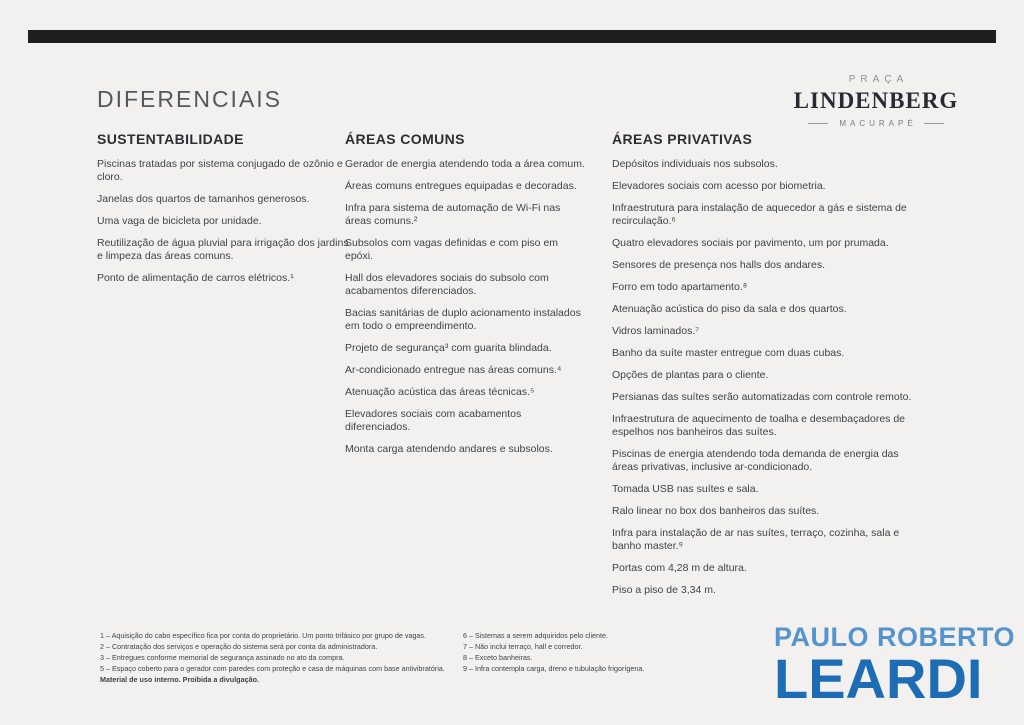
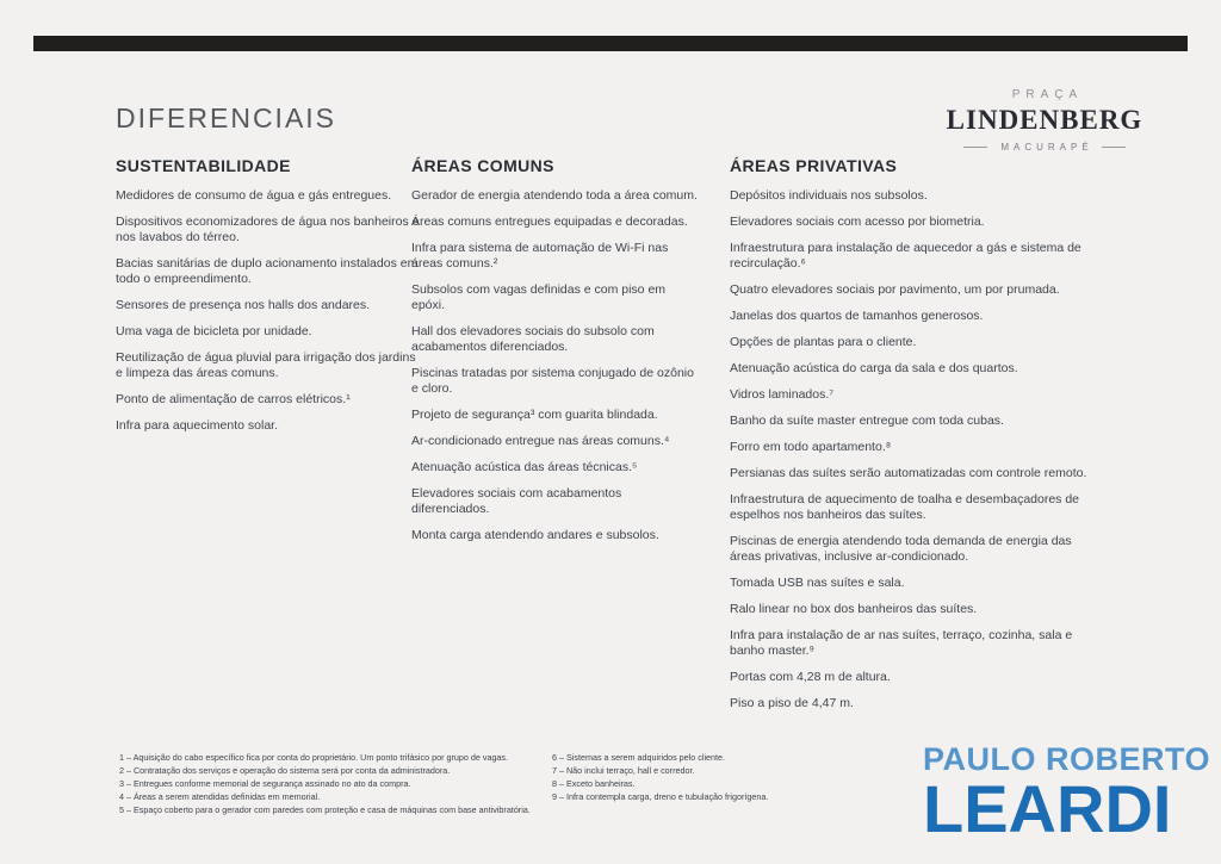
  DIFERENCIAIS
  PRAÇA
  LINDENBERG
  MACURAPÉ
  SUSTENTABILIDADE
+ Medidores de consumo de água e gás entregues.
+ Dispositivos economizadores de água nos banheiros e nos lavabos do térreo.
- Piscinas tratadas por sistema conjugado de ozônio e cloro.
+ Bacias sanitárias de duplo acionamento instalados em todo o empreendimento.
- Janelas dos quartos de tamanhos generosos.
+ Sensores de presença nos halls dos andares.
  Uma vaga de bicicleta por unidade.
  Reutilização de água pluvial para irrigação dos jardins e limpeza das áreas comuns.
  Ponto de alimentação de carros elétricos.¹
+ Infra para aquecimento solar.
  ÁREAS COMUNS
  Gerador de energia atendendo toda a área comum.
  Áreas comuns entregues equipadas e decoradas.
  Infra para sistema de automação de Wi-Fi nas áreas comuns.²
  Subsolos com vagas definidas e com piso em epóxi.
  Hall dos elevadores sociais do subsolo com acabamentos diferenciados.
- Bacias sanitárias de duplo acionamento instalados em todo o empreendimento.
+ Piscinas tratadas por sistema conjugado de ozônio e cloro.
  Projeto de segurança³ com guarita blindada.
  Ar-condicionado entregue nas áreas comuns.⁴
  Atenuação acústica das áreas técnicas.⁵
  Elevadores sociais com acabamentos diferenciados.
  Monta carga atendendo andares e subsolos.
  ÁREAS PRIVATIVAS
  Depósitos individuais nos subsolos.
  Elevadores sociais com acesso por biometria.
  Infraestrutura para instalação de aquecedor a gás e sistema de recirculação.⁶
  Quatro elevadores sociais por pavimento, um por prumada.
- Sensores de presença nos halls dos andares.
+ Janelas dos quartos de tamanhos generosos.
- Forro em todo apartamento.⁸
+ Opções de plantas para o cliente.
- Atenuação acústica do piso da sala e dos quartos.
+ Atenuação acústica do carga da sala e dos quartos.
  Vidros laminados.⁷
- Banho da suíte master entregue com duas cubas.
+ Banho da suíte master entregue com toda cubas.
- Opções de plantas para o cliente.
+ Forro em todo apartamento.⁸
  Persianas das suítes serão automatizadas com controle remoto.
  Infraestrutura de aquecimento de toalha e desembaçadores de espelhos nos banheiros das suítes.
  Piscinas de energia atendendo toda demanda de energia das áreas privativas, inclusive ar-condicionado.
  Tomada USB nas suítes e sala.
  Ralo linear no box dos banheiros das suítes.
  Infra para instalação de ar nas suítes, terraço, cozinha, sala e banho master.⁹
  Portas com 4,28 m de altura.
- Piso a piso de 3,34 m.
+ Piso a piso de 4,47 m.
  1 – Aquisição do cabo específico fica por conta do proprietário. Um ponto trifásico por grupo de vagas.
  2 – Contratação dos serviços e operação do sistema será por conta da administradora.
  3 – Entregues conforme memorial de segurança assinado no ato da compra.
+ 4 – Áreas a serem atendidas definidas em memorial.
  5 – Espaço coberto para o gerador com paredes com proteção e casa de máquinas com base antivibratória.
- Material de uso interno. Proibida a divulgação.
  6 – Sistemas a serem adquiridos pelo cliente.
  7 – Não inclui terraço, hall e corredor.
  8 – Exceto banheiras.
  9 – Infra contempla carga, dreno e tubulação frigorígena.
  PAULO ROBERTO
  LEARDI
